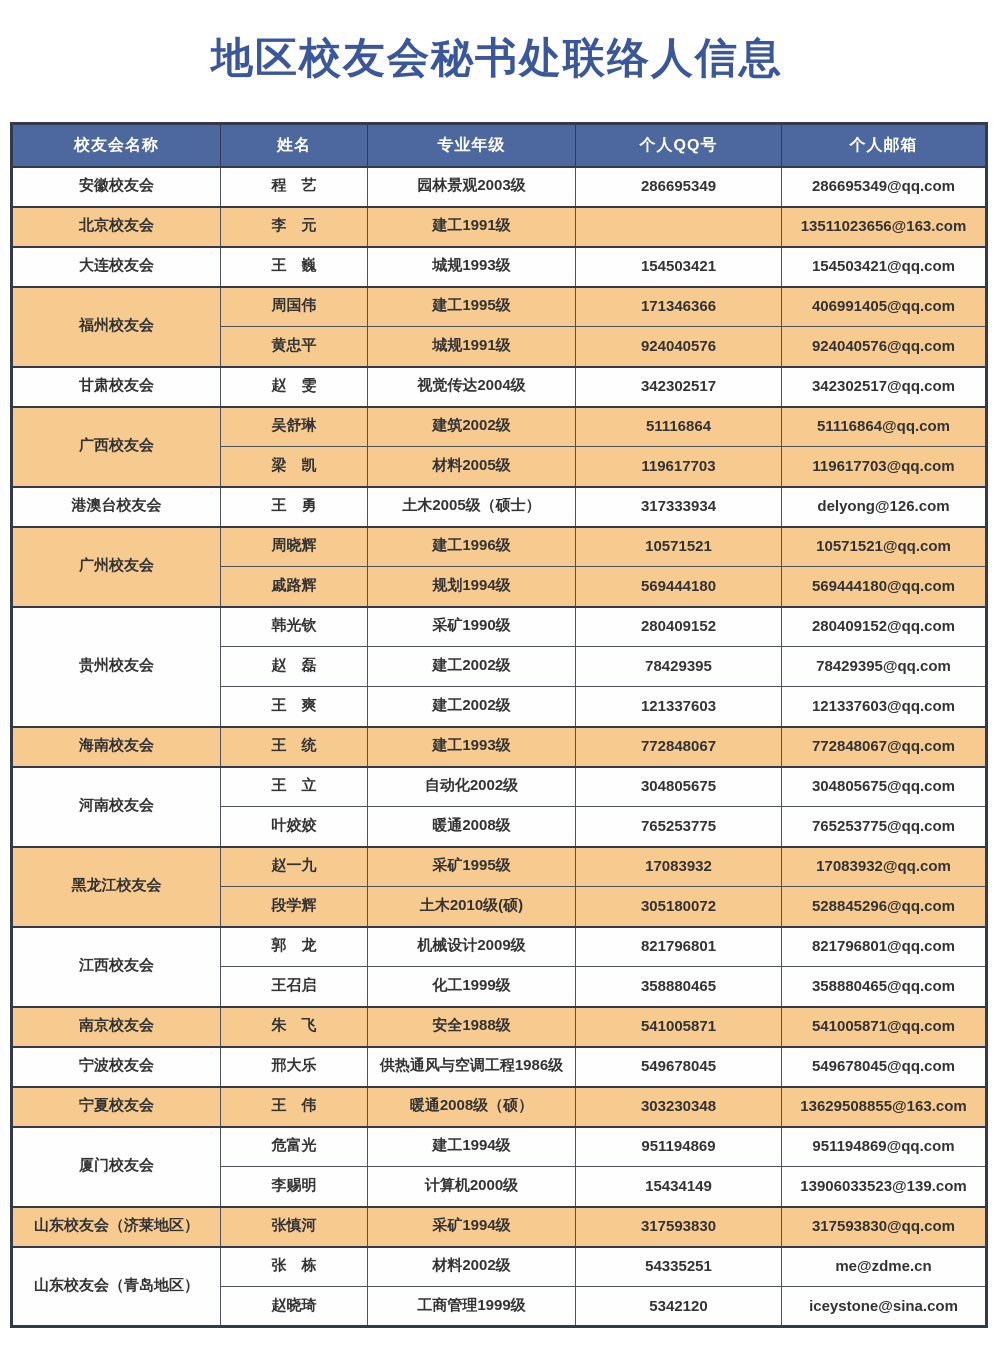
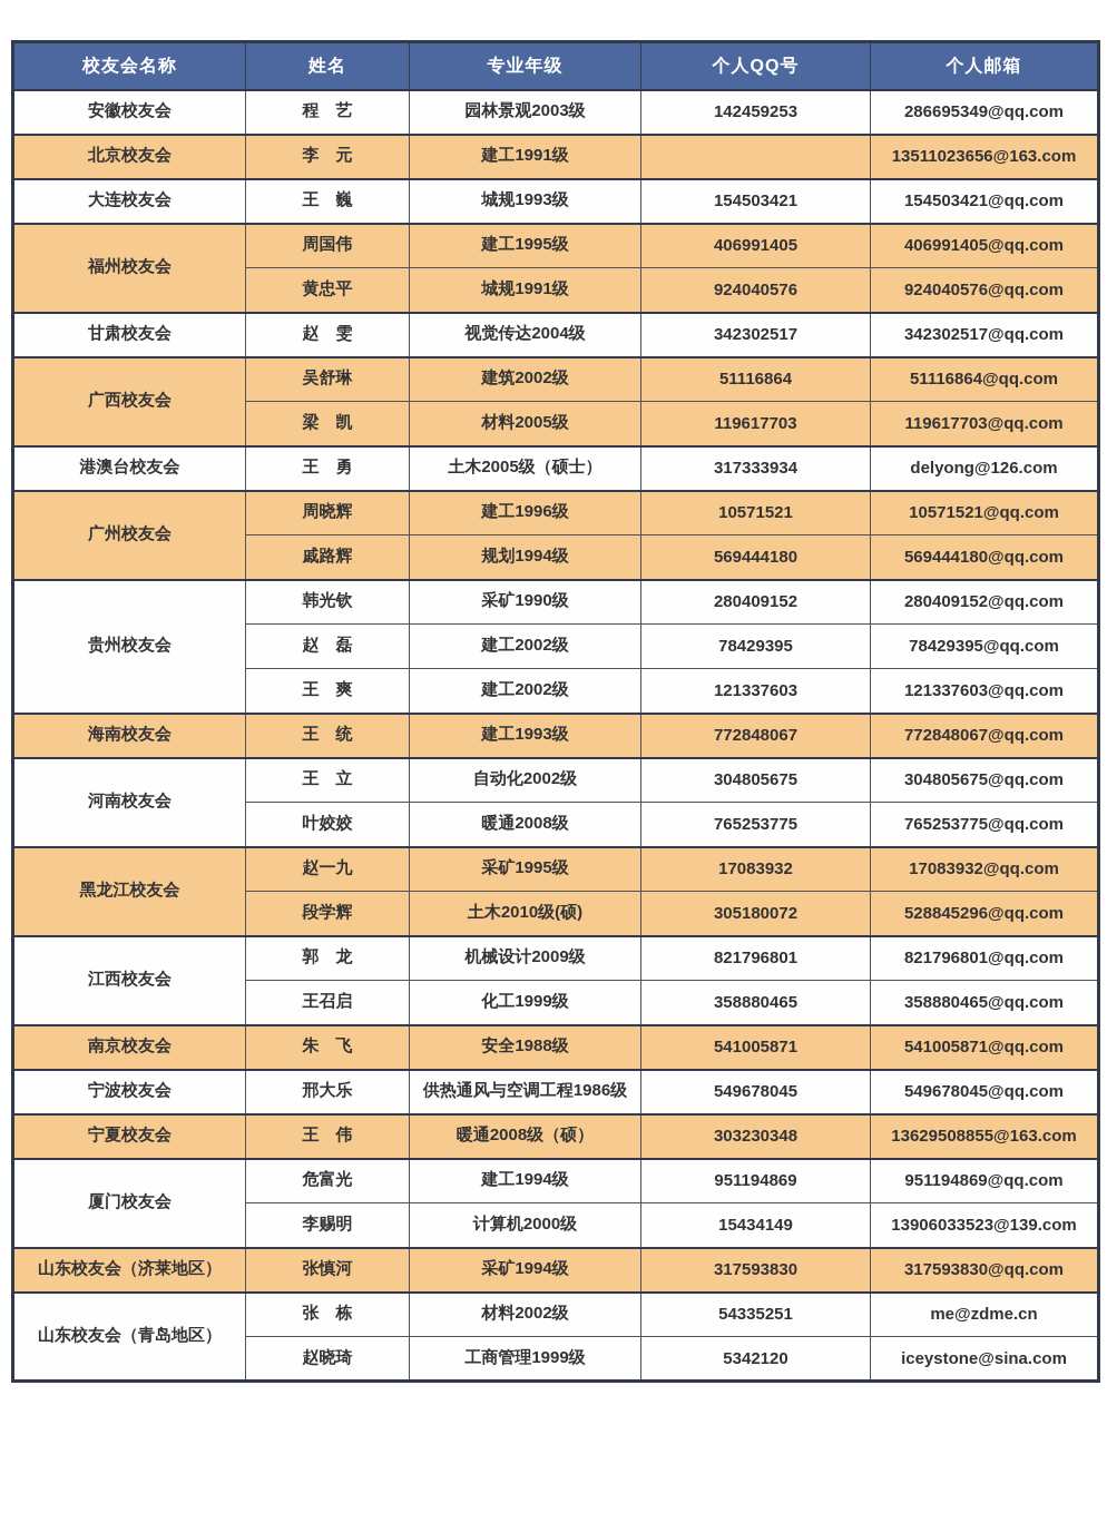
- 地区校友会秘书处联络人信息
  校友会名称	姓名	专业年级	个人QQ号	个人邮箱
- 安徽校友会	程 艺	园林景观2003级	286695349	286695349@qq.com
+ 安徽校友会	程 艺	园林景观2003级	142459253	286695349@qq.com
  北京校友会	李 元	建工1991级		13511023656@163.com
  大连校友会	王 巍	城规1993级	154503421	154503421@qq.com
- 福州校友会	周国伟	建工1995级	171346366	406991405@qq.com
+ 福州校友会	周国伟	建工1995级	406991405	406991405@qq.com
  黄忠平	城规1991级	924040576	924040576@qq.com
  甘肃校友会	赵 雯	视觉传达2004级	342302517	342302517@qq.com
  广西校友会	吴舒琳	建筑2002级	51116864	51116864@qq.com
  梁 凯	材料2005级	119617703	119617703@qq.com
  港澳台校友会	王 勇	土木2005级（硕士）	317333934	delyong@126.com
  广州校友会	周晓辉	建工1996级	10571521	10571521@qq.com
  戚路辉	规划1994级	569444180	569444180@qq.com
  贵州校友会	韩光钦	采矿1990级	280409152	280409152@qq.com
  赵 磊	建工2002级	78429395	78429395@qq.com
  王 爽	建工2002级	121337603	121337603@qq.com
  海南校友会	王 统	建工1993级	772848067	772848067@qq.com
  河南校友会	王 立	自动化2002级	304805675	304805675@qq.com
  叶姣姣	暖通2008级	765253775	765253775@qq.com
  黑龙江校友会	赵一九	采矿1995级	17083932	17083932@qq.com
  段学辉	土木2010级(硕)	305180072	528845296@qq.com
  江西校友会	郭 龙	机械设计2009级	821796801	821796801@qq.com
  王召启	化工1999级	358880465	358880465@qq.com
  南京校友会	朱 飞	安全1988级	541005871	541005871@qq.com
  宁波校友会	邢大乐	供热通风与空调工程1986级	549678045	549678045@qq.com
  宁夏校友会	王 伟	暖通2008级（硕）	303230348	13629508855@163.com
  厦门校友会	危富光	建工1994级	951194869	951194869@qq.com
  李赐明	计算机2000级	15434149	13906033523@139.com
  山东校友会（济莱地区）	张慎河	采矿1994级	317593830	317593830@qq.com
  山东校友会（青岛地区）	张 栋	材料2002级	54335251	me@zdme.cn
  赵晓琦	工商管理1999级	5342120	iceystone@sina.com
